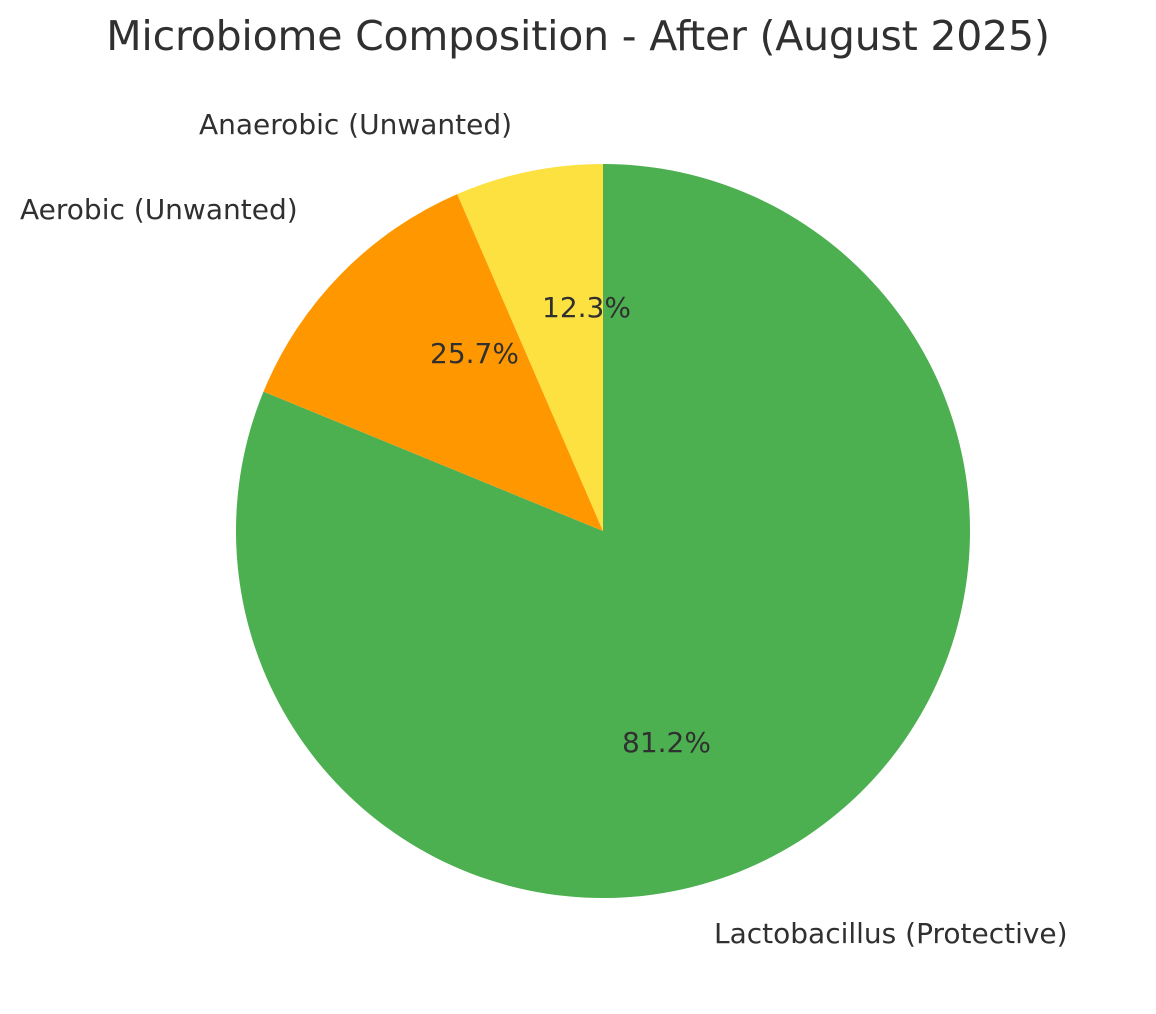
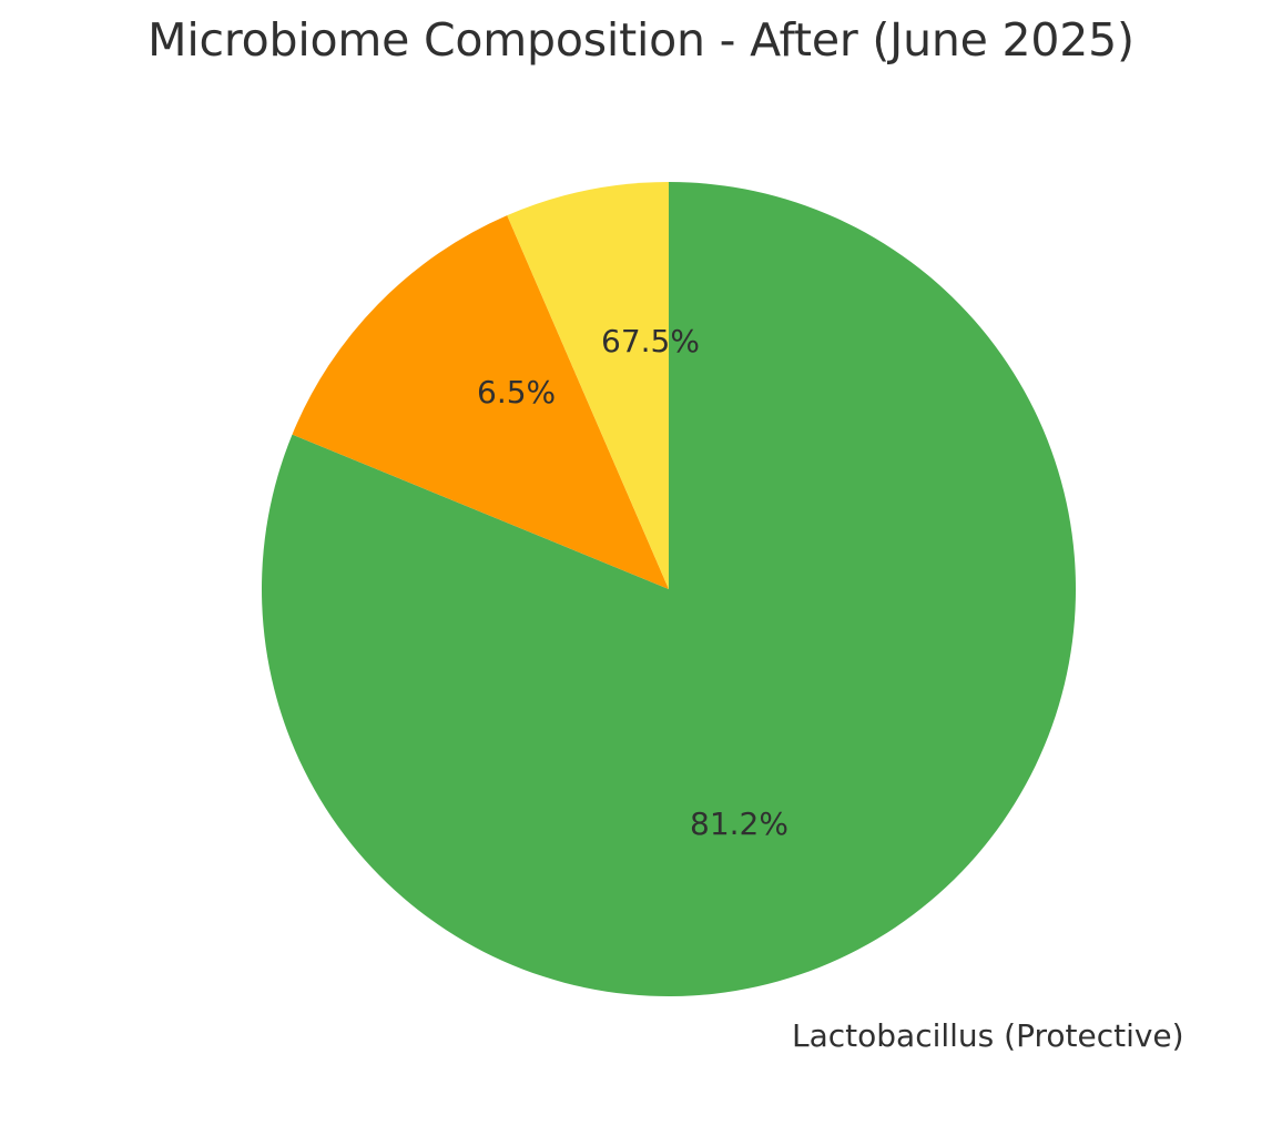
- Microbiome Composition - After (August 2025)
+ Microbiome Composition - After (June 2025)
- Anaerobic (Unwanted)
- Aerobic (Unwanted)
  Lactobacillus (Protective)
- 12.3%
+ 67.5%
- 25.7%
+ 6.5%
  81.2%
